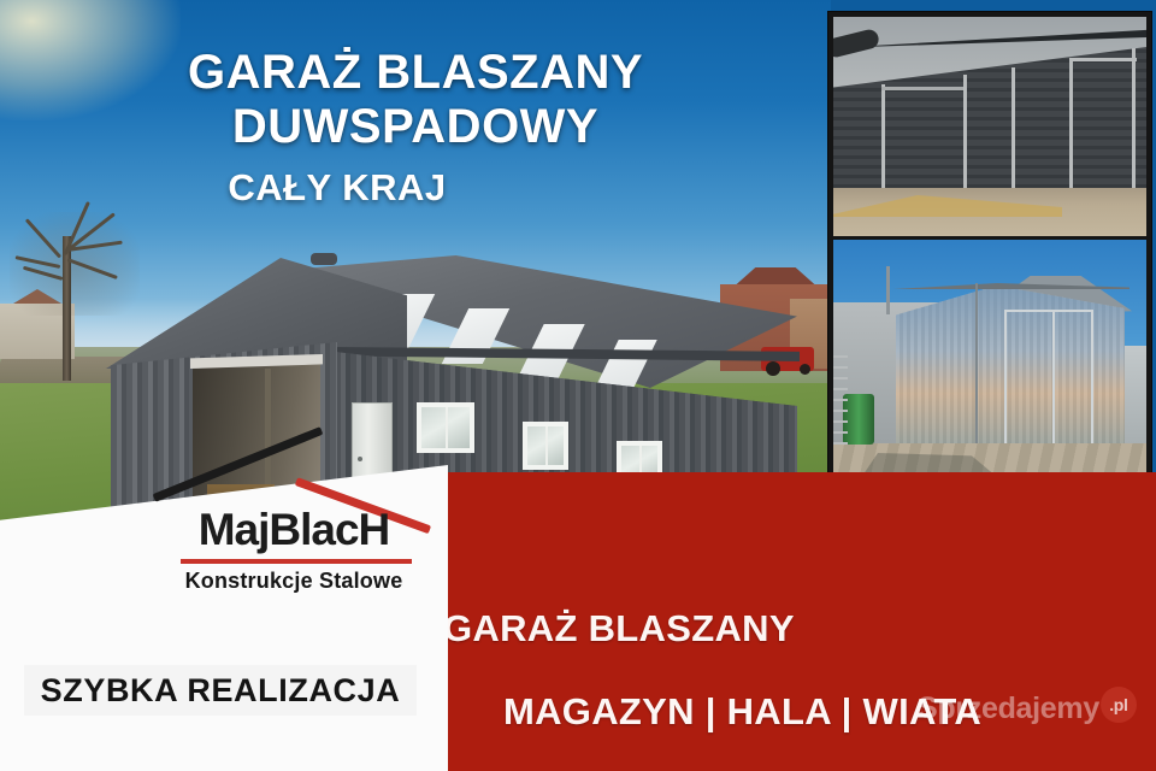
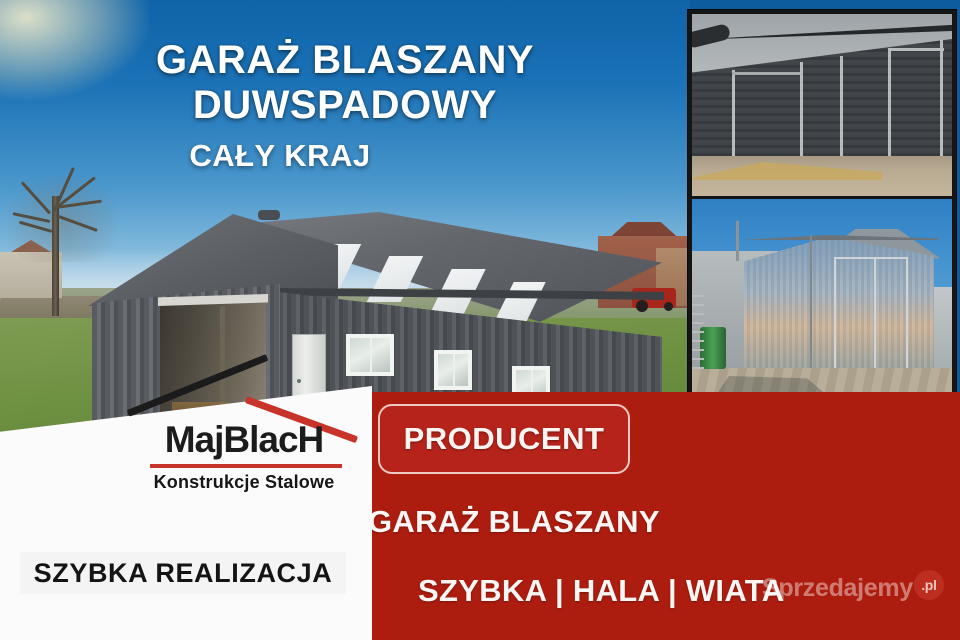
  GARAŻ BLASZANY DUWSPADOWY
  CAŁY KRAJ
+ PRODUCENT
  GARAŻ BLASZANY
- MAGAZYN | HALA | WIATA
+ SZYBKA | HALA | WIATA
  MajBlacH
  Konstrukcje Stalowe
  SZYBKA REALIZACJA
  Sprzedajemy
  .pl
